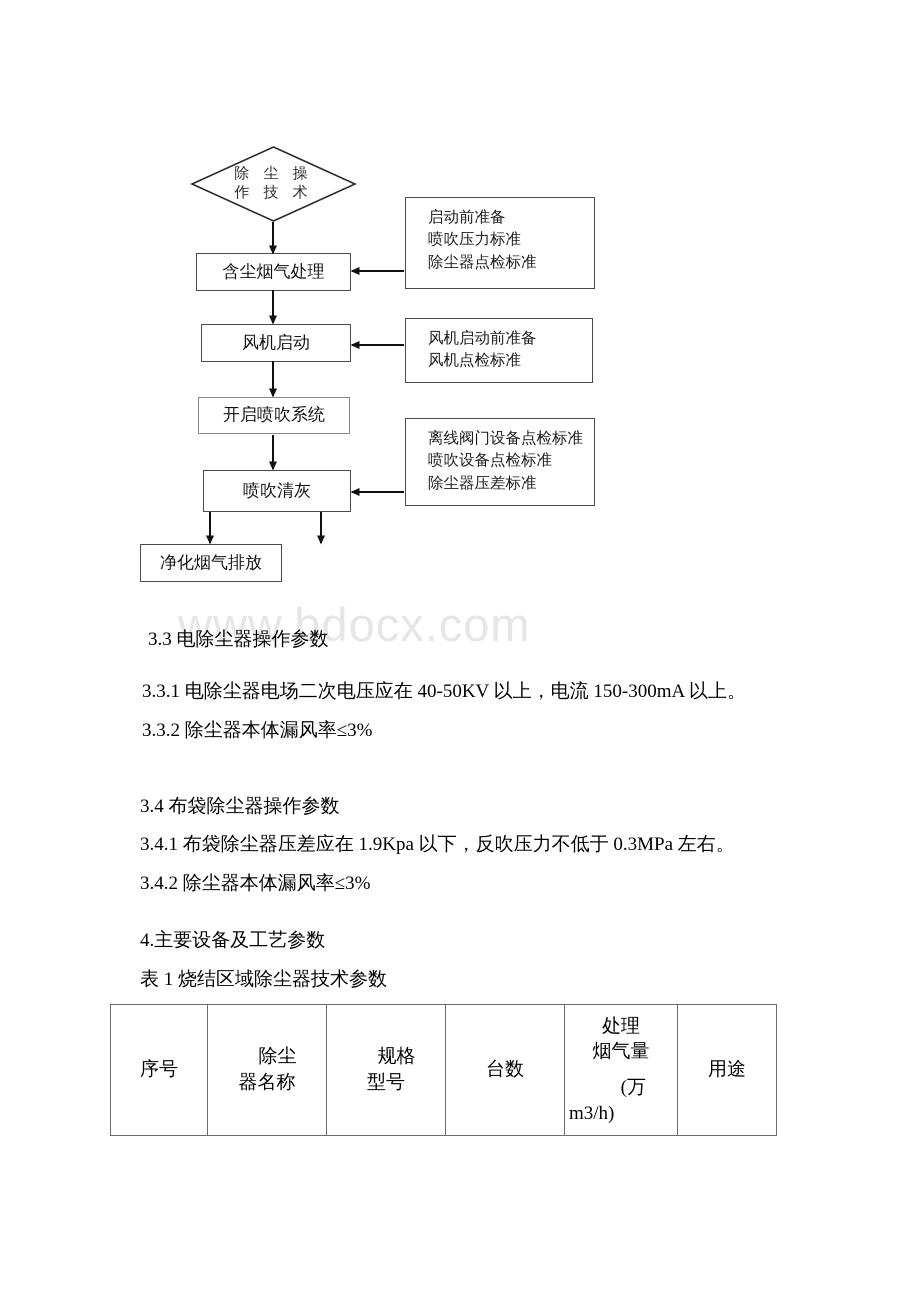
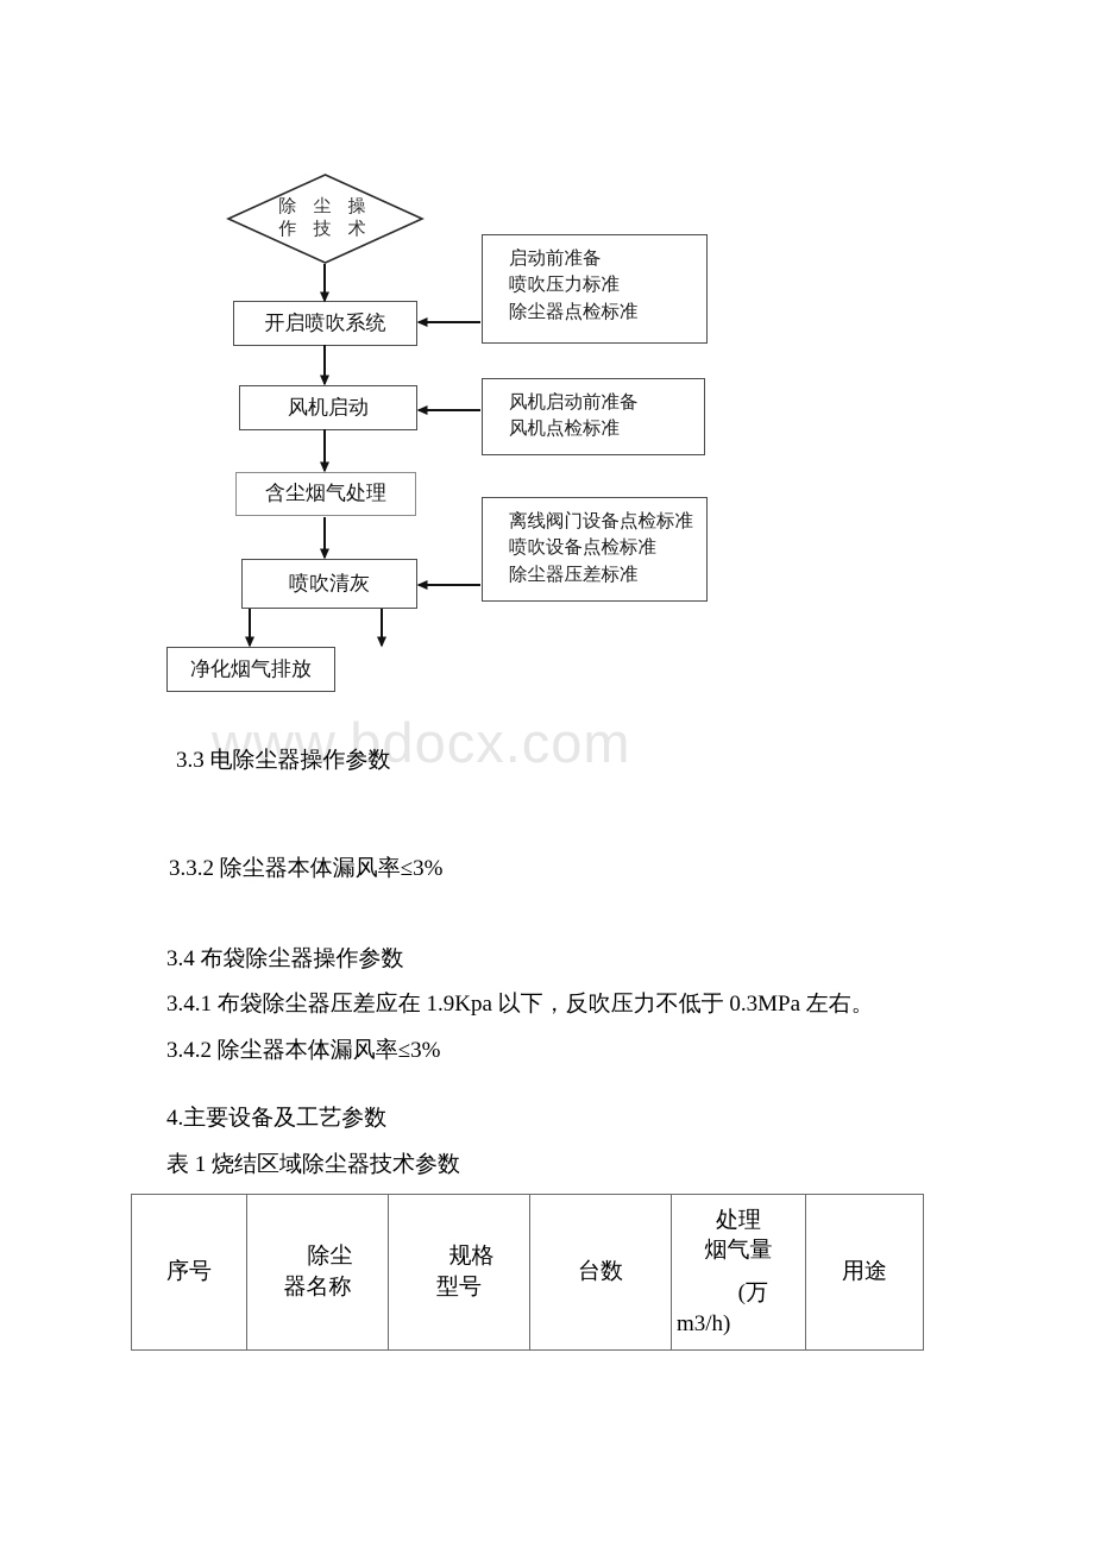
  www.bdocx.com
  除 尘 操
  作 技 术
- 含尘烟气处理
+ 开启喷吹系统
  风机启动
- 开启喷吹系统
+ 含尘烟气处理
  喷吹清灰
  净化烟气排放
  启动前准备
  喷吹压力标准
  除尘器点检标准
  风机启动前准备
  风机点检标准
  离线阀门设备点检标准
  喷吹设备点检标准
  除尘器压差标准
  3.3 电除尘器操作参数
- 3.3.1 电除尘器电场二次电压应在 40-50KV 以上，电流 150-300mA 以上。
  3.3.2 除尘器本体漏风率≤3%
  3.4 布袋除尘器操作参数
  3.4.1 布袋除尘器压差应在 1.9Kpa 以下，反吹压力不低于 0.3MPa 左右。
  3.4.2 除尘器本体漏风率≤3%
  4.主要设备及工艺参数
  表 1 烧结区域除尘器技术参数
  序号	除尘 器名称	规格 型号	台数	处理 烟气量 (万 m3/h)	用途
